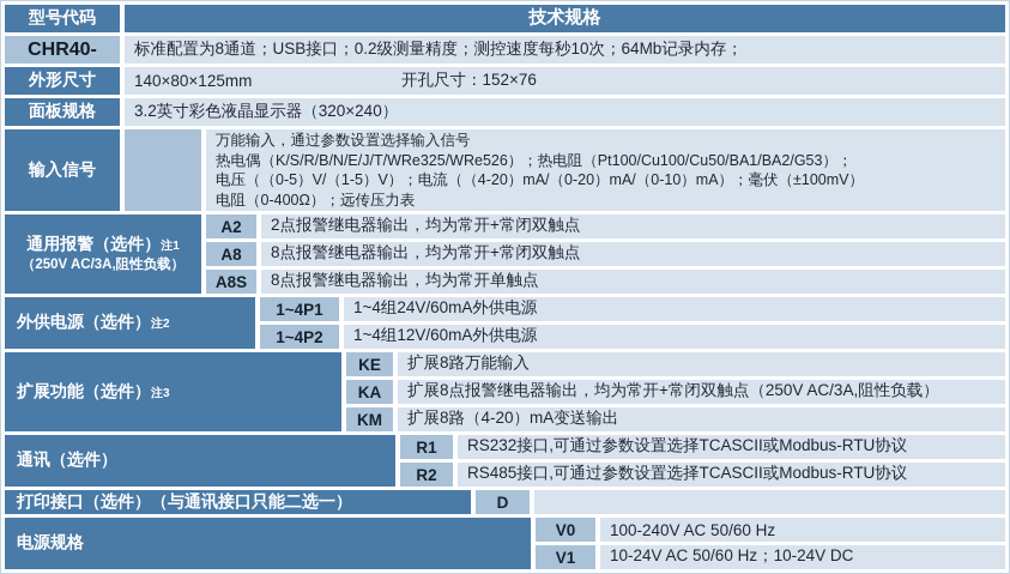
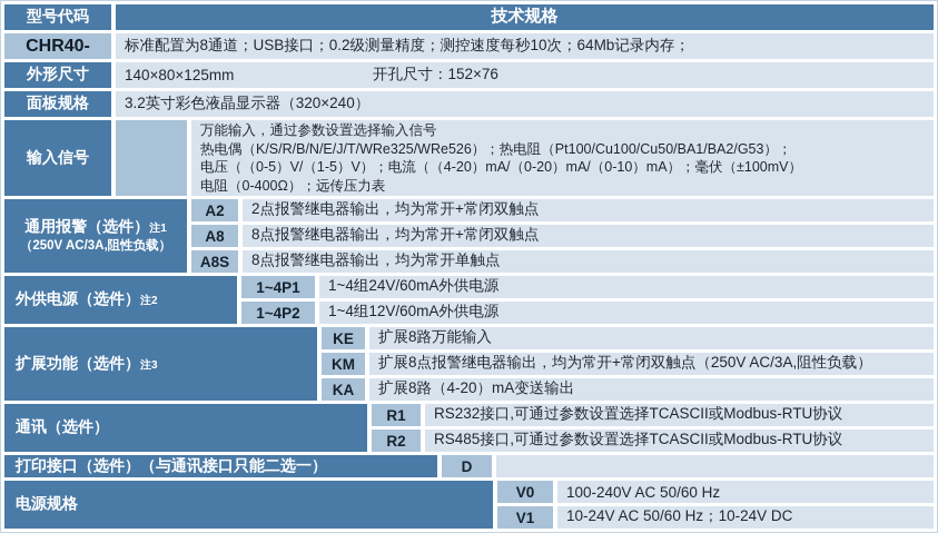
  型号代码
  技术规格
  CHR40-
  标准配置为8通道；USB接口；0.2级测量精度；测控速度每秒10次；64Mb记录内存；
  外形尺寸
  140×80×125mm
  开孔尺寸：152×76
  面板规格
  3.2英寸彩色液晶显示器（320×240）
  输入信号
  万能输入，通过参数设置选择输入信号
  热电偶（K/S/R/B/N/E/J/T/WRe325/WRe526）；热电阻（Pt100/Cu100/Cu50/BA1/BA2/G53）；
  电压（（0-5）V/（1-5）V）；电流（（4-20）mA/（0-20）mA/（0-10）mA）；毫伏（±100mV）
  电阻（0-400Ω）；远传压力表
  通用报警（选件）注1
  （250V AC/3A,阻性负载）
  A2
  2点报警继电器输出，均为常开+常闭双触点
  A8
  8点报警继电器输出，均为常开+常闭双触点
  A8S
  8点报警继电器输出，均为常开单触点
  外供电源（选件）注2
  1~4P1
  1~4组24V/60mA外供电源
  1~4P2
  1~4组12V/60mA外供电源
  扩展功能（选件）注3
  KE
  扩展8路万能输入
- KA
+ KM
  扩展8点报警继电器输出，均为常开+常闭双触点（250V AC/3A,阻性负载）
- KM
+ KA
  扩展8路（4-20）mA变送输出
  通讯（选件）
  R1
  RS232接口,可通过参数设置选择TCASCII或Modbus-RTU协议
  R2
  RS485接口,可通过参数设置选择TCASCII或Modbus-RTU协议
  打印接口（选件）（与通讯接口只能二选一）
  D
  电源规格
  V0
  100-240V AC 50/60 Hz
  V1
  10-24V AC 50/60 Hz；10-24V DC
